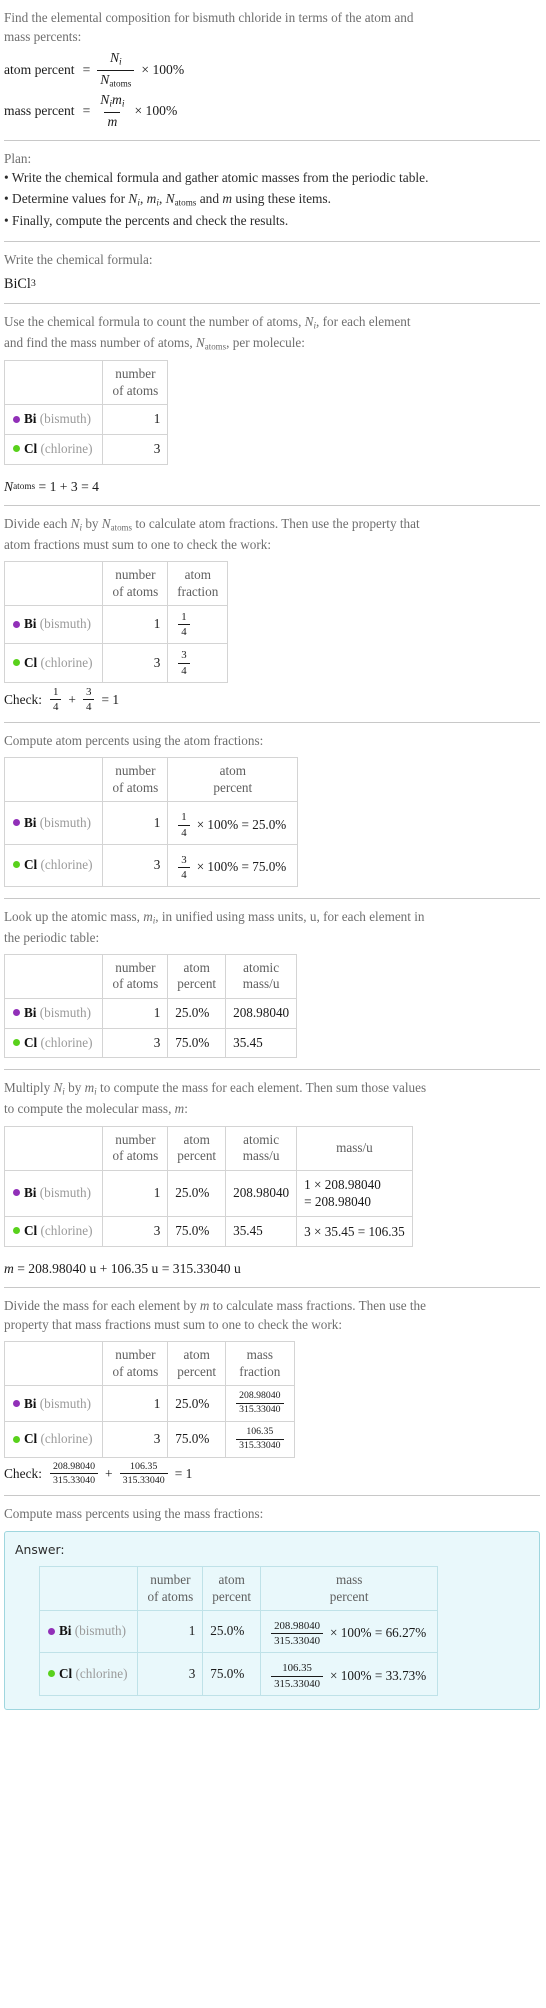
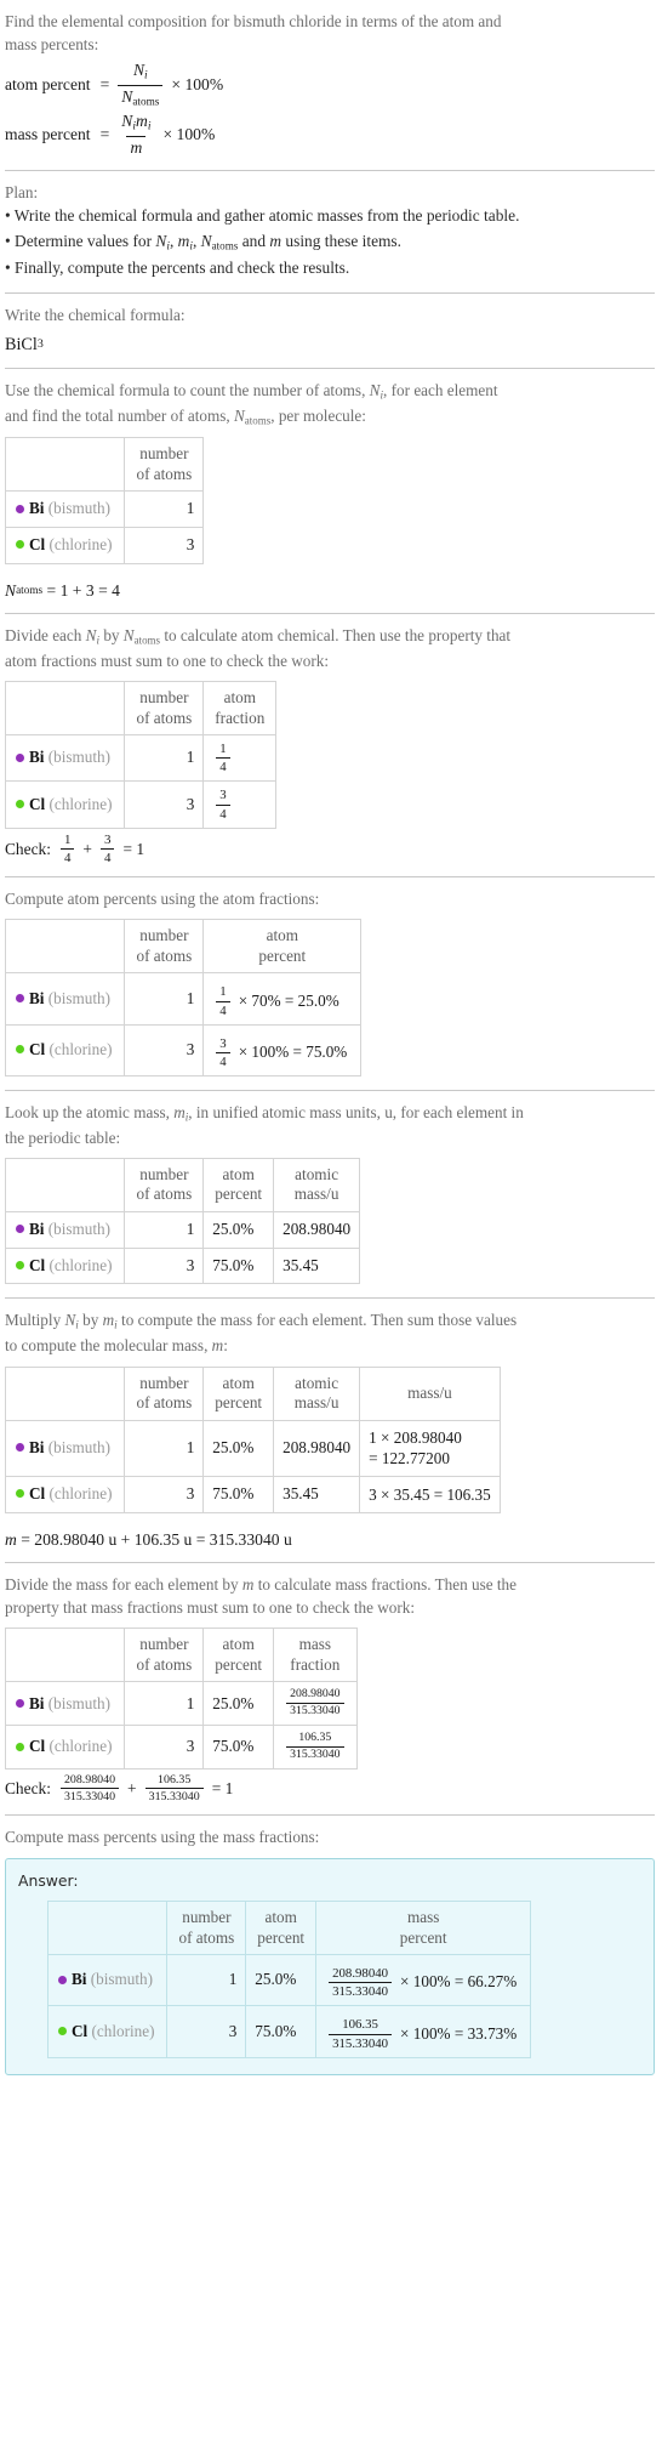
  Find the elemental composition for bismuth chloride in terms of the atom and
  mass percents:
  atom percent
  =
  Ni
  Natoms
  × 100%
  mass percent
  =
  Nimi
  m
  × 100%
  Plan:
  • Write the chemical formula and gather atomic masses from the periodic table.
  • Determine values for Ni, mi, Natoms and m using these items.
  • Finally, compute the percents and check the results.
  Write the chemical formula:
  BiCl
  3
  Use the chemical formula to count the number of atoms, Ni, for each element
- and find the mass number of atoms, Natoms, per molecule:
+ and find the total number of atoms, Natoms, per molecule:
  	number of atoms
  Bi (bismuth)	1
  Cl (chlorine)	3
  N
  atoms
  = 1 + 3 = 4
- Divide each Ni by Natoms to calculate atom fractions. Then use the property that
+ Divide each Ni by Natoms to calculate atom chemical. Then use the property that
  atom fractions must sum to one to check the work:
  	number of atoms	atom fraction
  Bi (bismuth)	1	1 4
  Cl (chlorine)	3	3 4
  Check:
  1
  4
  +
  3
  4
  = 1
  Compute atom percents using the atom fractions:
  	number of atoms	atom percent
- Bi (bismuth)	1	1 4 × 100% = 25.0%
+ Bi (bismuth)	1	1 4 × 70% = 25.0%
  Cl (chlorine)	3	3 4 × 100% = 75.0%
- Look up the atomic mass, mi, in unified using mass units, u, for each element in
+ Look up the atomic mass, mi, in unified atomic mass units, u, for each element in
  the periodic table:
  	number of atoms	atom percent	atomic mass/u
  Bi (bismuth)	1	25.0%	208.98040
  Cl (chlorine)	3	75.0%	35.45
  Multiply Ni by mi to compute the mass for each element. Then sum those values
  to compute the molecular mass, m:
  	number of atoms	atom percent	atomic mass/u	mass/u
- Bi (bismuth)	1	25.0%	208.98040	1 × 208.98040 = 208.98040
+ Bi (bismuth)	1	25.0%	208.98040	1 × 208.98040 = 122.77200
  Cl (chlorine)	3	75.0%	35.45	3 × 35.45 = 106.35
  m
  = 208.98040 u + 106.35 u = 315.33040 u
  Divide the mass for each element by m to calculate mass fractions. Then use the
  property that mass fractions must sum to one to check the work:
  	number of atoms	atom percent	mass fraction
  Bi (bismuth)	1	25.0%	208.98040 315.33040
  Cl (chlorine)	3	75.0%	106.35 315.33040
  Check:
  208.98040
  315.33040
  +
  106.35
  315.33040
  = 1
  Compute mass percents using the mass fractions:
  Answer:
  	number of atoms	atom percent	mass percent
  Bi (bismuth)	1	25.0%	208.98040 315.33040 × 100% = 66.27%
  Cl (chlorine)	3	75.0%	106.35 315.33040 × 100% = 33.73%
